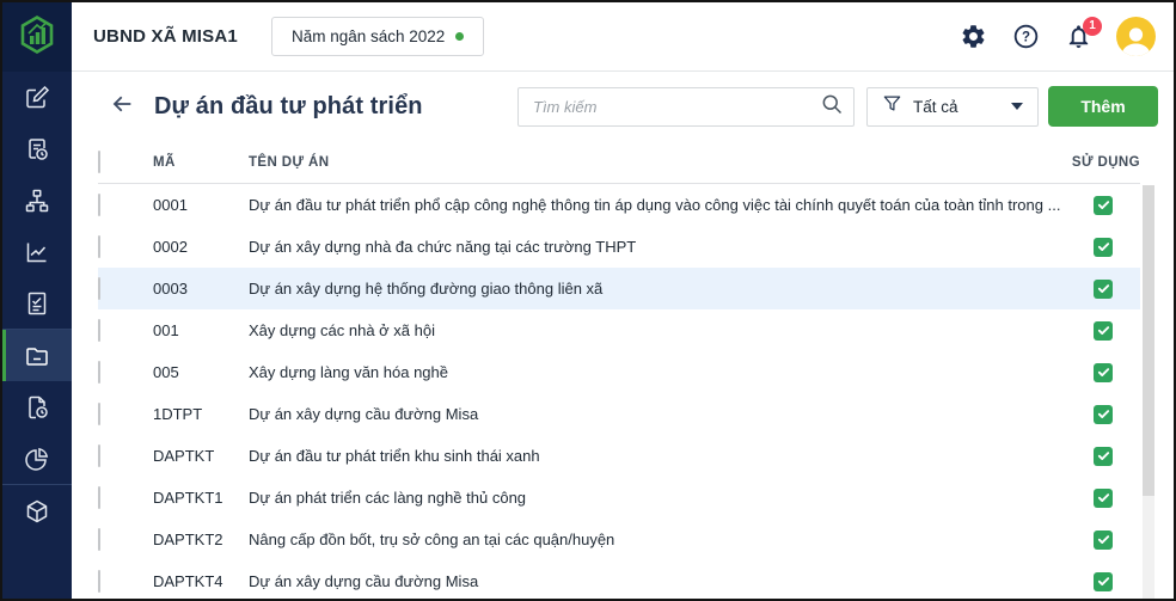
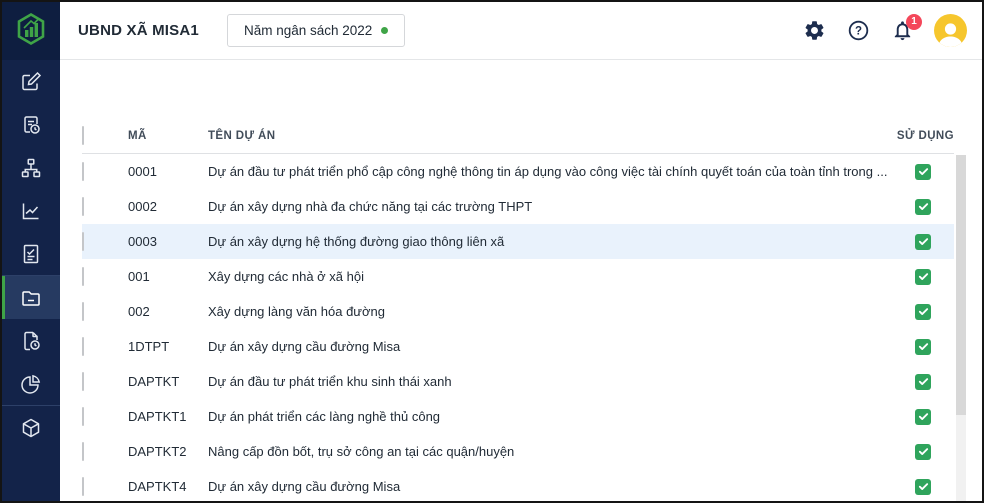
  UBND XÃ MISA1
  Năm ngân sách 2022
  ?
  1
- Dự án đầu tư phát triển
- Tìm kiếm
- Tất cả
- Thêm
  MÃ
  TÊN DỰ ÁN
  SỬ DỤNG
  0001
  Dự án đầu tư phát triển phổ cập công nghệ thông tin áp dụng vào công việc tài chính quyết toán của toàn tỉnh trong ...
  0002
  Dự án xây dựng nhà đa chức năng tại các trường THPT
  0003
  Dự án xây dựng hệ thống đường giao thông liên xã
  001
  Xây dựng các nhà ở xã hội
- 005
+ 002
- Xây dựng làng văn hóa nghề
+ Xây dựng làng văn hóa đường
  1DTPT
  Dự án xây dựng cầu đường Misa
  DAPTKT
  Dự án đầu tư phát triển khu sinh thái xanh
  DAPTKT1
  Dự án phát triển các làng nghề thủ công
  DAPTKT2
  Nâng cấp đồn bốt, trụ sở công an tại các quận/huyện
  DAPTKT4
  Dự án xây dựng cầu đường Misa
